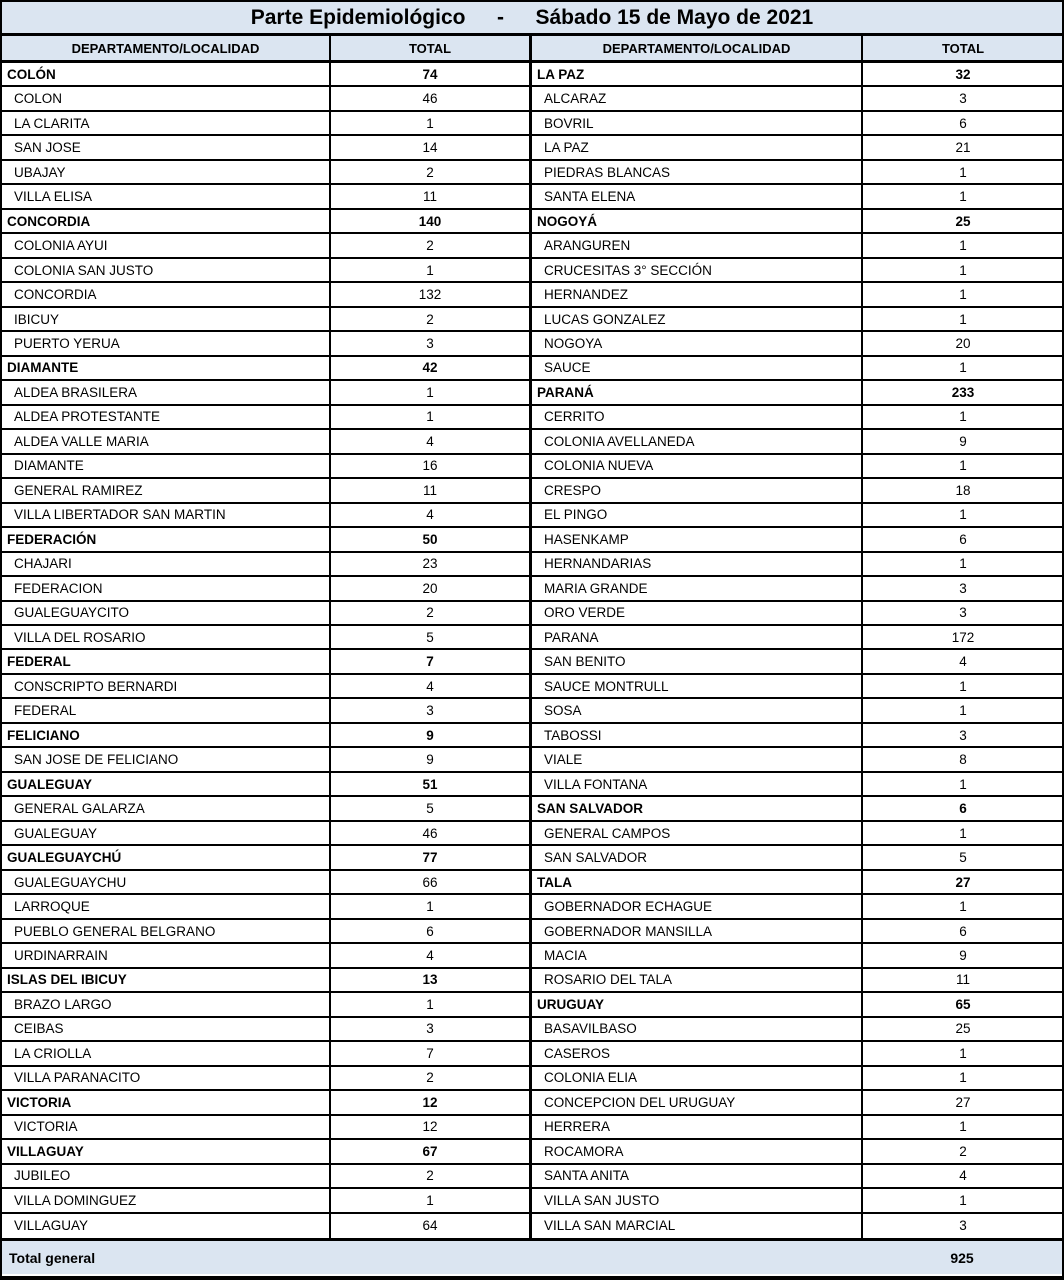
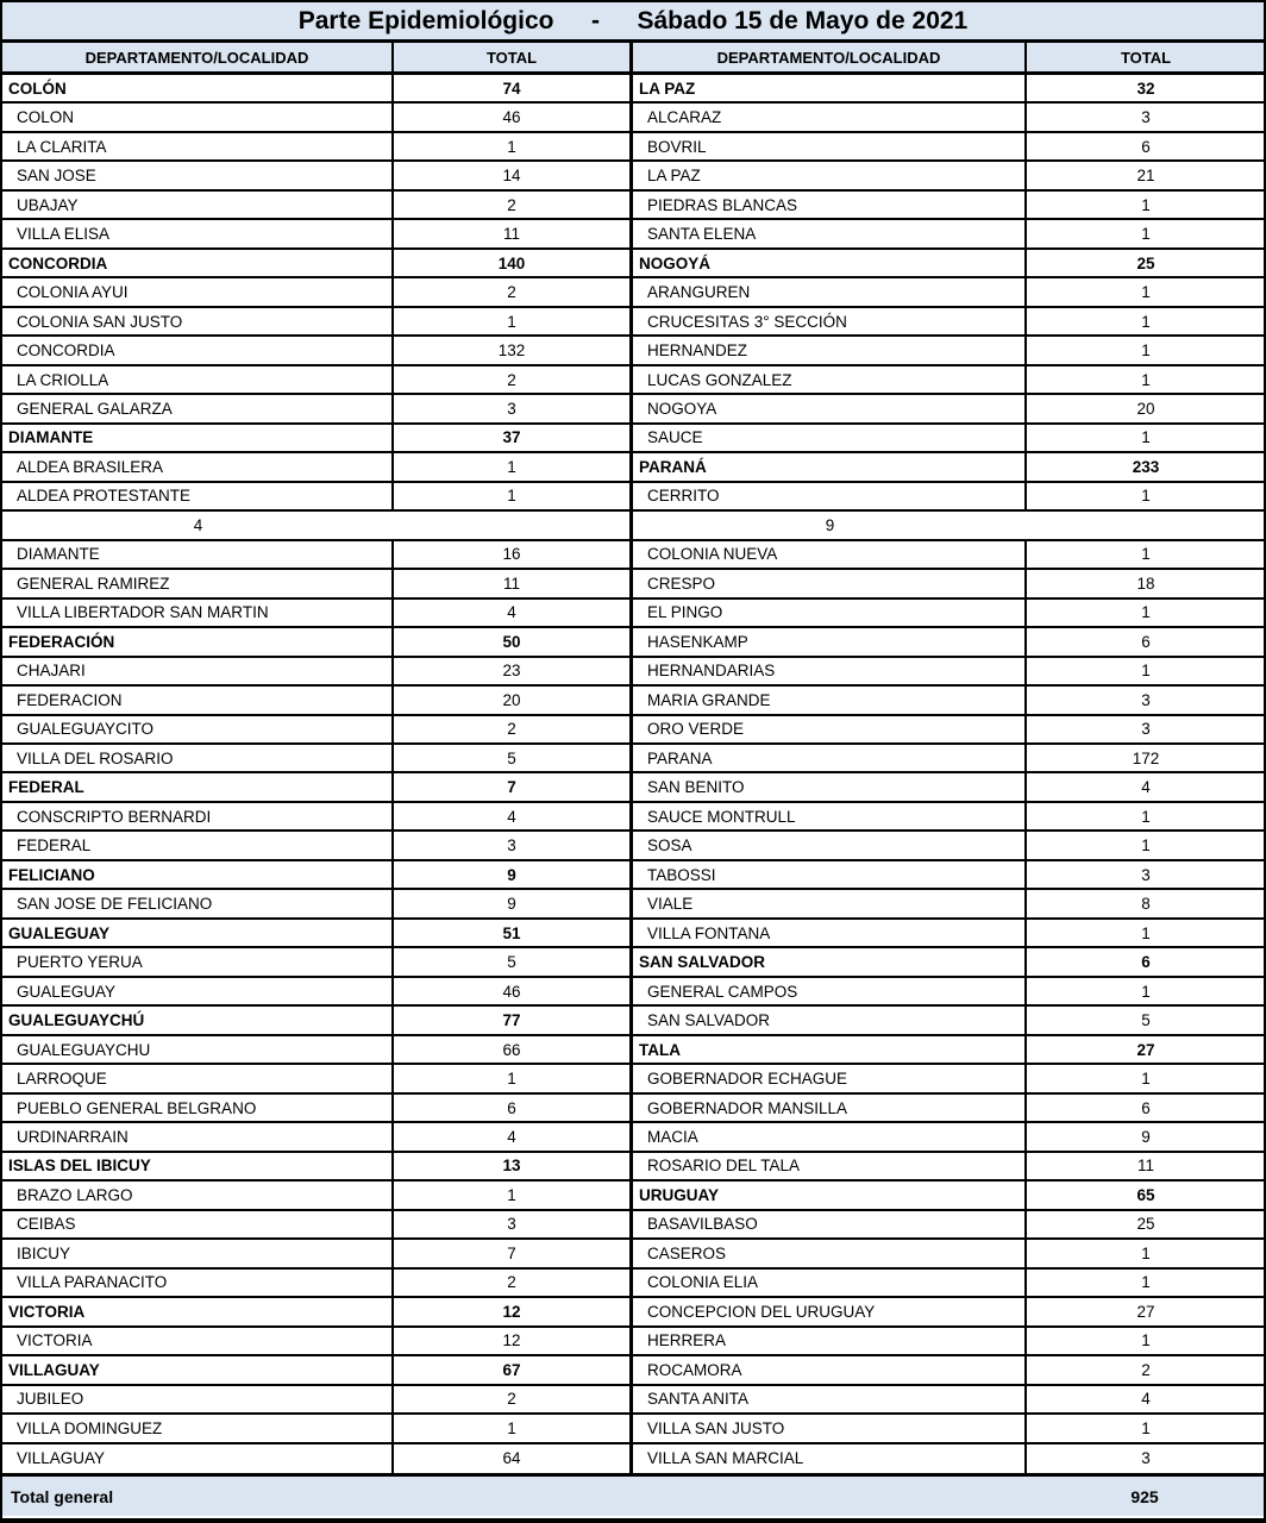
  Parte Epidemiológico - Sábado 15 de Mayo de 2021
  DEPARTAMENTO/LOCALIDAD
  TOTAL
  DEPARTAMENTO/LOCALIDAD
  TOTAL
  COLÓN
  74
  COLON
  46
  LA CLARITA
  1
  SAN JOSE
  14
  UBAJAY
  2
  VILLA ELISA
  11
  CONCORDIA
  140
  COLONIA AYUI
  2
  COLONIA SAN JUSTO
  1
  CONCORDIA
  132
- IBICUY
+ LA CRIOLLA
  2
- PUERTO YERUA
+ GENERAL GALARZA
  3
  DIAMANTE
- 42
+ 37
  ALDEA BRASILERA
  1
  ALDEA PROTESTANTE
  1
- ALDEA VALLE MARIA
  4
  DIAMANTE
  16
  GENERAL RAMIREZ
  11
  VILLA LIBERTADOR SAN MARTIN
  4
  FEDERACIÓN
  50
  CHAJARI
  23
  FEDERACION
  20
  GUALEGUAYCITO
  2
  VILLA DEL ROSARIO
  5
  FEDERAL
  7
  CONSCRIPTO BERNARDI
  4
  FEDERAL
  3
  FELICIANO
  9
  SAN JOSE DE FELICIANO
  9
  GUALEGUAY
  51
- GENERAL GALARZA
+ PUERTO YERUA
  5
  GUALEGUAY
  46
  GUALEGUAYCHÚ
  77
  GUALEGUAYCHU
  66
  LARROQUE
  1
  PUEBLO GENERAL BELGRANO
  6
  URDINARRAIN
  4
  ISLAS DEL IBICUY
  13
  BRAZO LARGO
  1
  CEIBAS
  3
- LA CRIOLLA
+ IBICUY
  7
  VILLA PARANACITO
  2
  VICTORIA
  12
  VICTORIA
  12
  VILLAGUAY
  67
  JUBILEO
  2
  VILLA DOMINGUEZ
  1
  VILLAGUAY
  64
  LA PAZ
  32
  ALCARAZ
  3
  BOVRIL
  6
  LA PAZ
  21
  PIEDRAS BLANCAS
  1
  SANTA ELENA
  1
  NOGOYÁ
  25
  ARANGUREN
  1
  CRUCESITAS 3° SECCIÓN
  1
  HERNANDEZ
  1
  LUCAS GONZALEZ
  1
  NOGOYA
  20
  SAUCE
  1
  PARANÁ
  233
  CERRITO
  1
- COLONIA AVELLANEDA
  9
  COLONIA NUEVA
  1
  CRESPO
  18
  EL PINGO
  1
  HASENKAMP
  6
  HERNANDARIAS
  1
  MARIA GRANDE
  3
  ORO VERDE
  3
  PARANA
  172
  SAN BENITO
  4
  SAUCE MONTRULL
  1
  SOSA
  1
  TABOSSI
  3
  VIALE
  8
  VILLA FONTANA
  1
  SAN SALVADOR
  6
  GENERAL CAMPOS
  1
  SAN SALVADOR
  5
  TALA
  27
  GOBERNADOR ECHAGUE
  1
  GOBERNADOR MANSILLA
  6
  MACIA
  9
  ROSARIO DEL TALA
  11
  URUGUAY
  65
  BASAVILBASO
  25
  CASEROS
  1
  COLONIA ELIA
  1
  CONCEPCION DEL URUGUAY
  27
  HERRERA
  1
  ROCAMORA
  2
  SANTA ANITA
  4
  VILLA SAN JUSTO
  1
  VILLA SAN MARCIAL
  3
  Total general
  925
